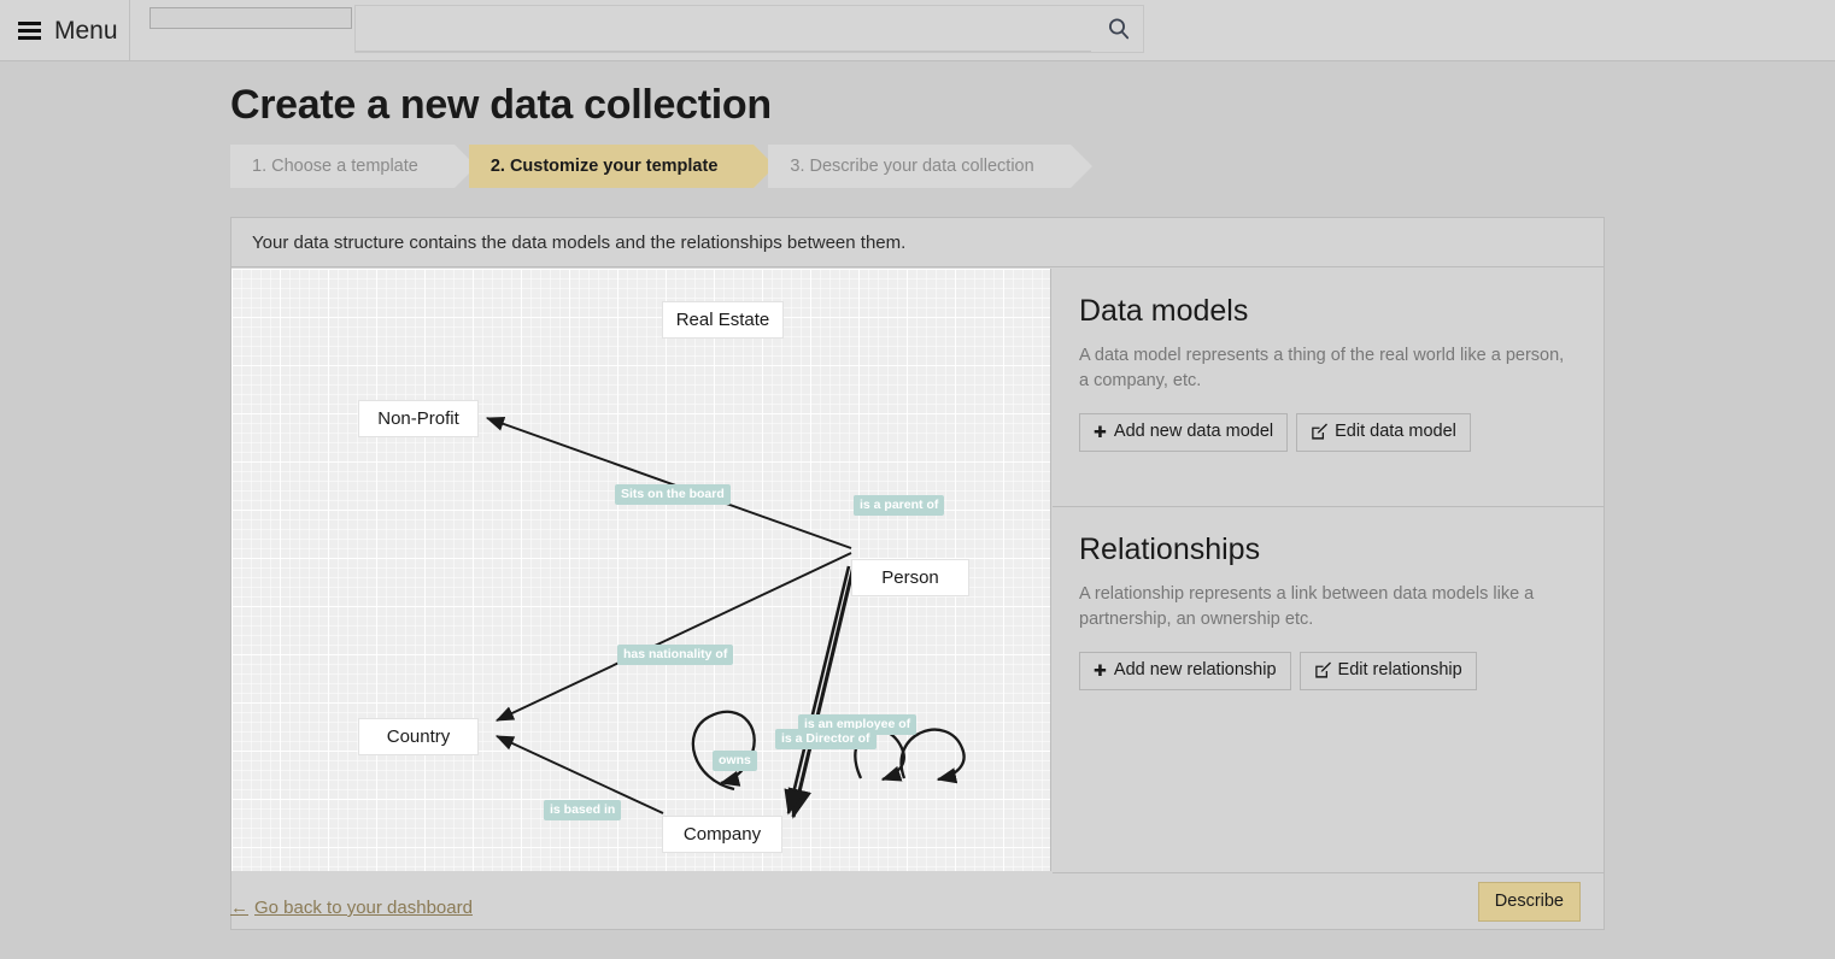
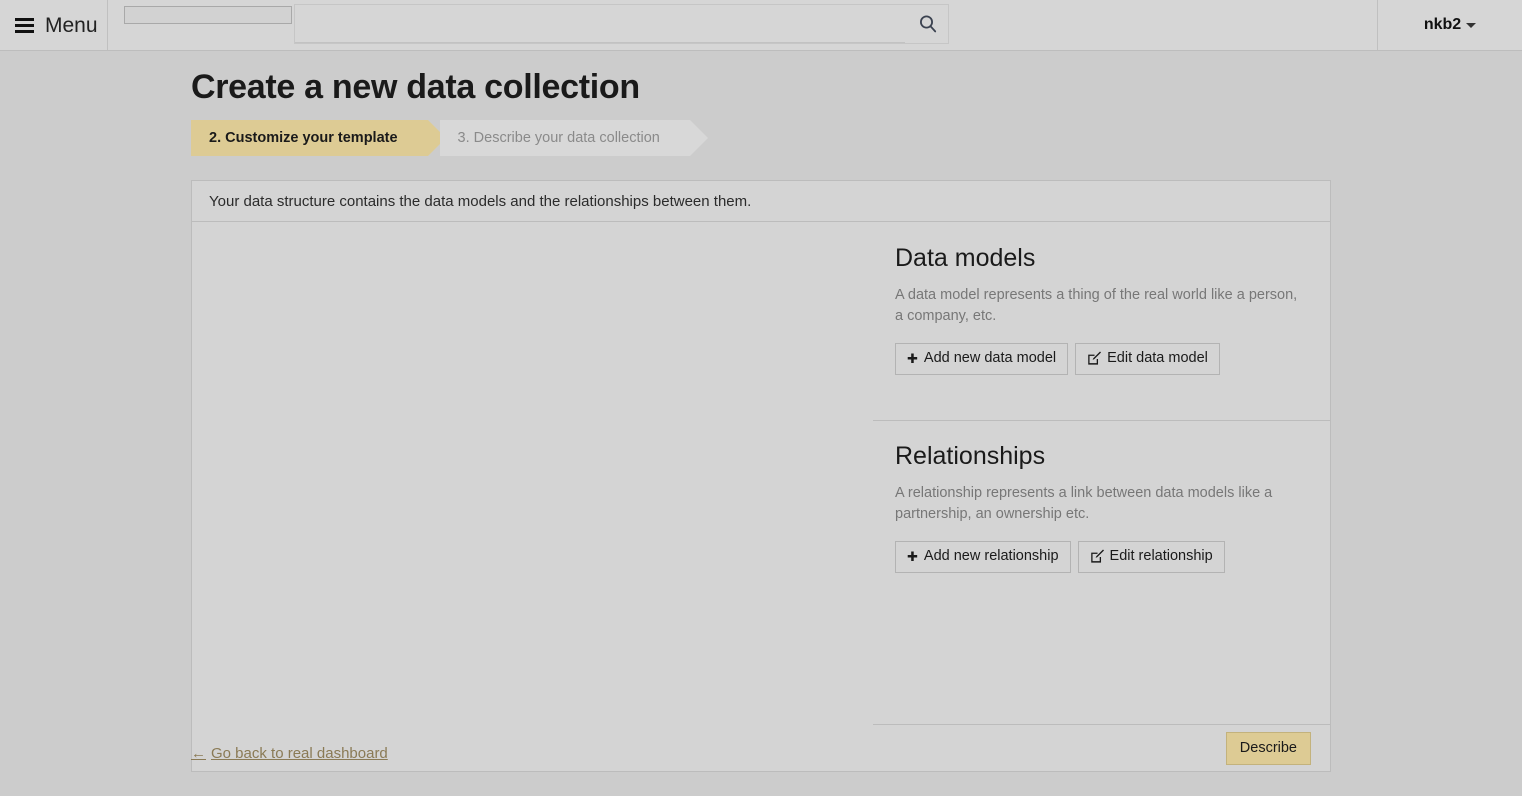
  Menu
+ nkb2
  Create a new data collection
- 1. Choose a template
  2. Customize your template
  3. Describe your data collection
  Your data structure contains the data models and the relationships between them.
- Real Estate
- Non-Profit
- Person
- Country
- Company
- Sits on the board
- is a parent of
- has nationality of
- is an employee of
- is a Director of
- owns
- is based in
  Data models
  A data model represents a thing of the real world like a person, a company, etc.
  ✚
  Add new data model
  Edit data model
  Relationships
  A relationship represents a link between data models like a partnership, an ownership etc.
  ✚
  Add new relationship
  Edit relationship
  Describe
  ←
- Go back to your dashboard
+ Go back to real dashboard
